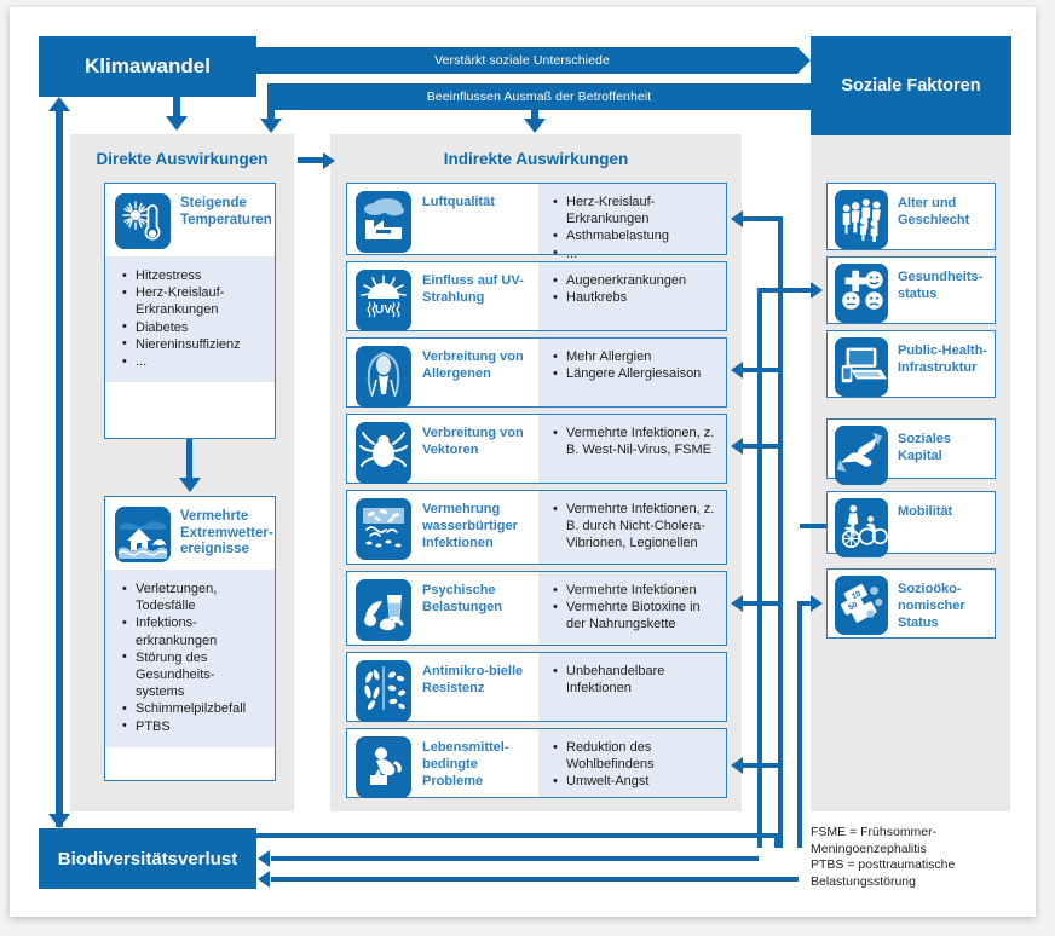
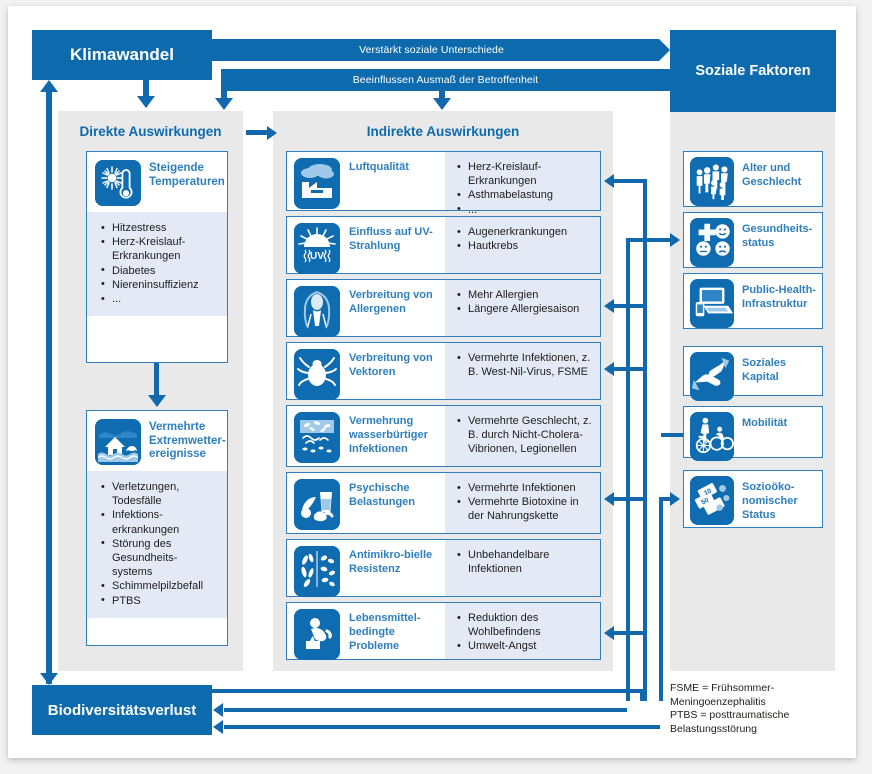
  Klimawandel
  Soziale Faktoren
  Biodiversitätsverlust
  Verstärkt soziale Unterschiede
  Beeinflussen Ausmaß der Betroffenheit
  Direkte Auswirkungen
  Indirekte Auswirkungen
  Steigende Temperaturen
  Hitzestress
  Herz-Kreislauf-Erkrankungen
  Diabetes
  Niereninsuffizienz
  ...
  Vermehrte Extremwetter-ereignisse
  Verletzungen, Todesfälle
  Infektions-erkrankungen
  Störung des Gesundheits-systems
  Schimmelpilzbefall
  PTBS
  Luftqualität
  Herz-Kreislauf-Erkrankungen
  Asthmabelastung
  ...
  UV
  Einfluss auf UV-Strahlung
  Augenerkrankungen
  Hautkrebs
  Verbreitung von Allergenen
  Mehr Allergien
  Längere Allergiesaison
  Verbreitung von Vektoren
  Vermehrte Infektionen, z. B. West-Nil-Virus, FSME
  Vermehrung wasserbürtiger Infektionen
- Vermehrte Infektionen, z. B. durch Nicht-Cholera-Vibrionen, Legionellen
+ Vermehrte Geschlecht, z. B. durch Nicht-Cholera-Vibrionen, Legionellen
  Psychische Belastungen
  Vermehrte Infektionen
  Vermehrte Biotoxine in der Nahrungskette
  Antimikro-bielle Resistenz
  Unbehandelbare Infektionen
  Lebensmittel-bedingte Probleme
  Reduktion des Wohlbefindens
  Umwelt-Angst
  Alter und Geschlecht
  Gesundheits-status
  Public-Health-Infrastruktur
  Soziales Kapital
  Mobilität
  Sozioöko-nomischer Status
  FSME = Frühsommer-
  Meningoenzephalitis
  PTBS = posttraumatische
  Belastungsstörung
